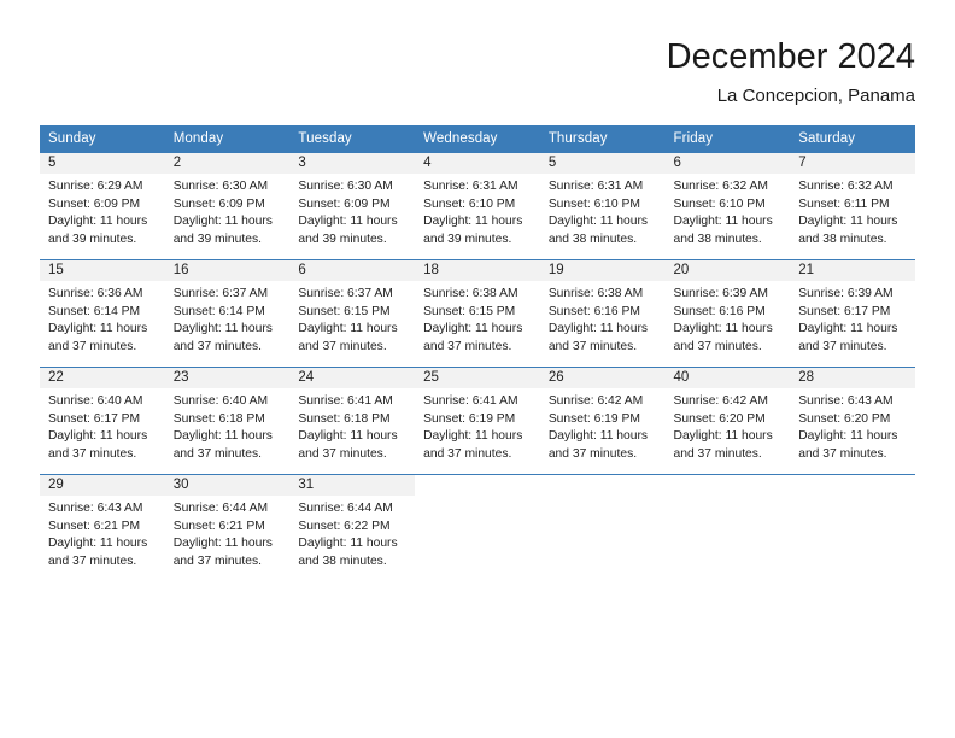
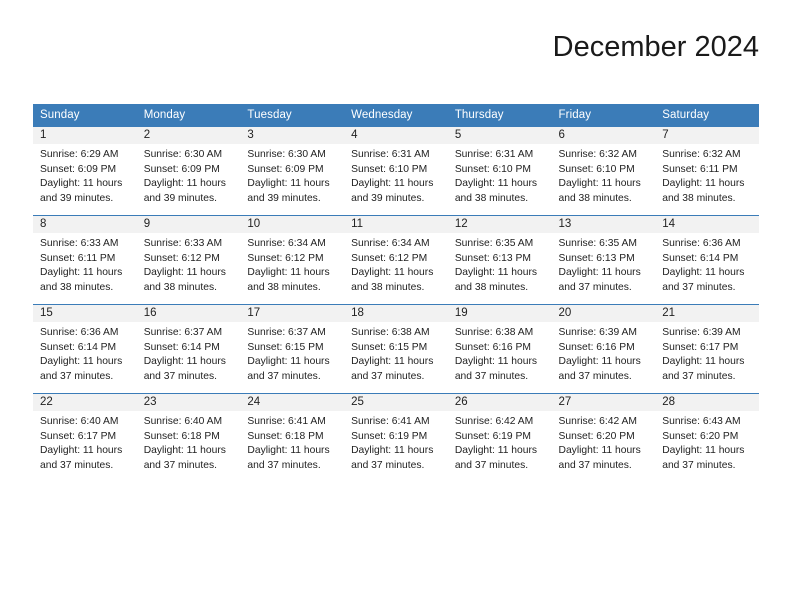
  December 2024
- La Concepcion, Panama
  Sunday	Monday	Tuesday	Wednesday	Thursday	Friday	Saturday
- 5Sunrise: 6:29 AMSunset: 6:09 PMDaylight: 11 hoursand 39 minutes.	2Sunrise: 6:30 AMSunset: 6:09 PMDaylight: 11 hoursand 39 minutes.	3Sunrise: 6:30 AMSunset: 6:09 PMDaylight: 11 hoursand 39 minutes.	4Sunrise: 6:31 AMSunset: 6:10 PMDaylight: 11 hoursand 39 minutes.	5Sunrise: 6:31 AMSunset: 6:10 PMDaylight: 11 hoursand 38 minutes.	6Sunrise: 6:32 AMSunset: 6:10 PMDaylight: 11 hoursand 38 minutes.	7Sunrise: 6:32 AMSunset: 6:11 PMDaylight: 11 hoursand 38 minutes.
+ 1Sunrise: 6:29 AMSunset: 6:09 PMDaylight: 11 hoursand 39 minutes.	2Sunrise: 6:30 AMSunset: 6:09 PMDaylight: 11 hoursand 39 minutes.	3Sunrise: 6:30 AMSunset: 6:09 PMDaylight: 11 hoursand 39 minutes.	4Sunrise: 6:31 AMSunset: 6:10 PMDaylight: 11 hoursand 39 minutes.	5Sunrise: 6:31 AMSunset: 6:10 PMDaylight: 11 hoursand 38 minutes.	6Sunrise: 6:32 AMSunset: 6:10 PMDaylight: 11 hoursand 38 minutes.	7Sunrise: 6:32 AMSunset: 6:11 PMDaylight: 11 hoursand 38 minutes.
+ 8Sunrise: 6:33 AMSunset: 6:11 PMDaylight: 11 hoursand 38 minutes.	9Sunrise: 6:33 AMSunset: 6:12 PMDaylight: 11 hoursand 38 minutes.	10Sunrise: 6:34 AMSunset: 6:12 PMDaylight: 11 hoursand 38 minutes.	11Sunrise: 6:34 AMSunset: 6:12 PMDaylight: 11 hoursand 38 minutes.	12Sunrise: 6:35 AMSunset: 6:13 PMDaylight: 11 hoursand 38 minutes.	13Sunrise: 6:35 AMSunset: 6:13 PMDaylight: 11 hoursand 37 minutes.	14Sunrise: 6:36 AMSunset: 6:14 PMDaylight: 11 hoursand 37 minutes.
- 15Sunrise: 6:36 AMSunset: 6:14 PMDaylight: 11 hoursand 37 minutes.	16Sunrise: 6:37 AMSunset: 6:14 PMDaylight: 11 hoursand 37 minutes.	6Sunrise: 6:37 AMSunset: 6:15 PMDaylight: 11 hoursand 37 minutes.	18Sunrise: 6:38 AMSunset: 6:15 PMDaylight: 11 hoursand 37 minutes.	19Sunrise: 6:38 AMSunset: 6:16 PMDaylight: 11 hoursand 37 minutes.	20Sunrise: 6:39 AMSunset: 6:16 PMDaylight: 11 hoursand 37 minutes.	21Sunrise: 6:39 AMSunset: 6:17 PMDaylight: 11 hoursand 37 minutes.
+ 15Sunrise: 6:36 AMSunset: 6:14 PMDaylight: 11 hoursand 37 minutes.	16Sunrise: 6:37 AMSunset: 6:14 PMDaylight: 11 hoursand 37 minutes.	17Sunrise: 6:37 AMSunset: 6:15 PMDaylight: 11 hoursand 37 minutes.	18Sunrise: 6:38 AMSunset: 6:15 PMDaylight: 11 hoursand 37 minutes.	19Sunrise: 6:38 AMSunset: 6:16 PMDaylight: 11 hoursand 37 minutes.	20Sunrise: 6:39 AMSunset: 6:16 PMDaylight: 11 hoursand 37 minutes.	21Sunrise: 6:39 AMSunset: 6:17 PMDaylight: 11 hoursand 37 minutes.
- 22Sunrise: 6:40 AMSunset: 6:17 PMDaylight: 11 hoursand 37 minutes.	23Sunrise: 6:40 AMSunset: 6:18 PMDaylight: 11 hoursand 37 minutes.	24Sunrise: 6:41 AMSunset: 6:18 PMDaylight: 11 hoursand 37 minutes.	25Sunrise: 6:41 AMSunset: 6:19 PMDaylight: 11 hoursand 37 minutes.	26Sunrise: 6:42 AMSunset: 6:19 PMDaylight: 11 hoursand 37 minutes.	40Sunrise: 6:42 AMSunset: 6:20 PMDaylight: 11 hoursand 37 minutes.	28Sunrise: 6:43 AMSunset: 6:20 PMDaylight: 11 hoursand 37 minutes.
+ 22Sunrise: 6:40 AMSunset: 6:17 PMDaylight: 11 hoursand 37 minutes.	23Sunrise: 6:40 AMSunset: 6:18 PMDaylight: 11 hoursand 37 minutes.	24Sunrise: 6:41 AMSunset: 6:18 PMDaylight: 11 hoursand 37 minutes.	25Sunrise: 6:41 AMSunset: 6:19 PMDaylight: 11 hoursand 37 minutes.	26Sunrise: 6:42 AMSunset: 6:19 PMDaylight: 11 hoursand 37 minutes.	27Sunrise: 6:42 AMSunset: 6:20 PMDaylight: 11 hoursand 37 minutes.	28Sunrise: 6:43 AMSunset: 6:20 PMDaylight: 11 hoursand 37 minutes.
- 29Sunrise: 6:43 AMSunset: 6:21 PMDaylight: 11 hoursand 37 minutes.	30Sunrise: 6:44 AMSunset: 6:21 PMDaylight: 11 hoursand 37 minutes.	31Sunrise: 6:44 AMSunset: 6:22 PMDaylight: 11 hoursand 38 minutes.
